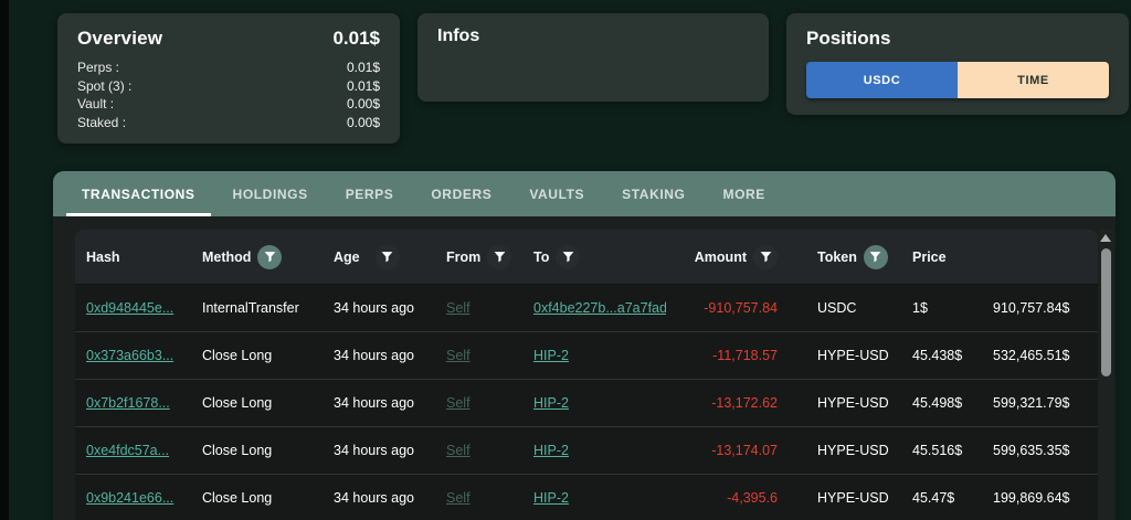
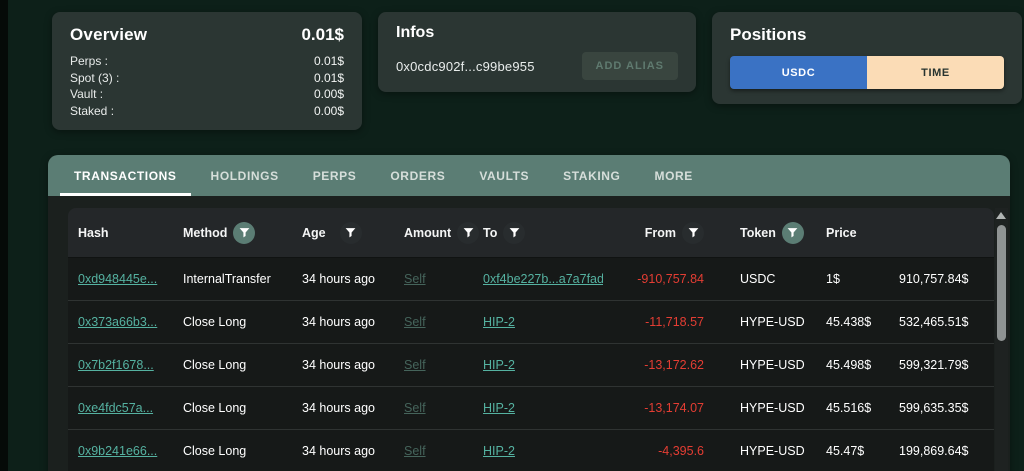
  Overview
  0.01$
  Perps :
  0.01$
  Spot (3) :
  0.01$
  Vault :
  0.00$
  Staked :
  0.00$
  Infos
+ 0x0cdc902f...c99be955
+ ADD ALIAS
  Positions
  USDC
  TIME
  TRANSACTIONS
  HOLDINGS
  PERPS
  ORDERS
  VAULTS
  STAKING
  MORE
  Hash
  Method
  Age
- From
+ Amount
  To
- Amount
+ From
  Token
  Price
  0xd948445e...
  InternalTransfer
  34 hours ago
  Self
  0xf4be227b...a7a7fad
  -910,757.84
  USDC
  1$
  910,757.84$
  0x373a66b3...
  Close Long
  34 hours ago
  Self
  HIP-2
  -11,718.57
  HYPE-USD
  45.438$
  532,465.51$
  0x7b2f1678...
  Close Long
  34 hours ago
  Self
  HIP-2
  -13,172.62
  HYPE-USD
  45.498$
  599,321.79$
  0xe4fdc57a...
  Close Long
  34 hours ago
  Self
  HIP-2
  -13,174.07
  HYPE-USD
  45.516$
  599,635.35$
  0x9b241e66...
  Close Long
  34 hours ago
  Self
  HIP-2
  -4,395.6
  HYPE-USD
  45.47$
  199,869.64$
